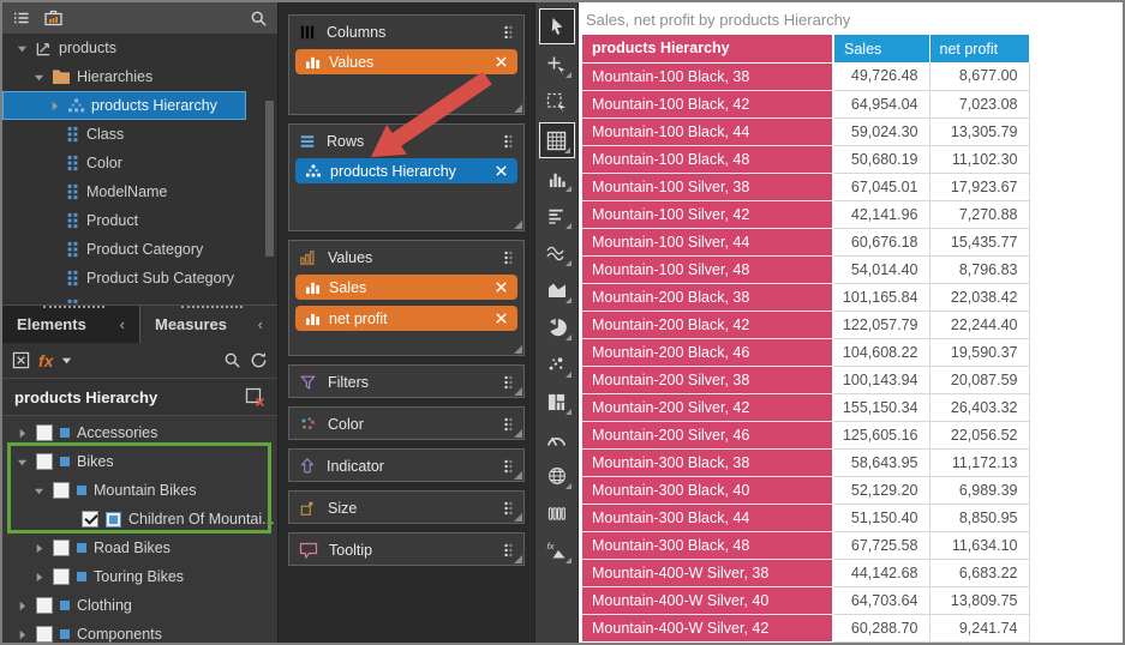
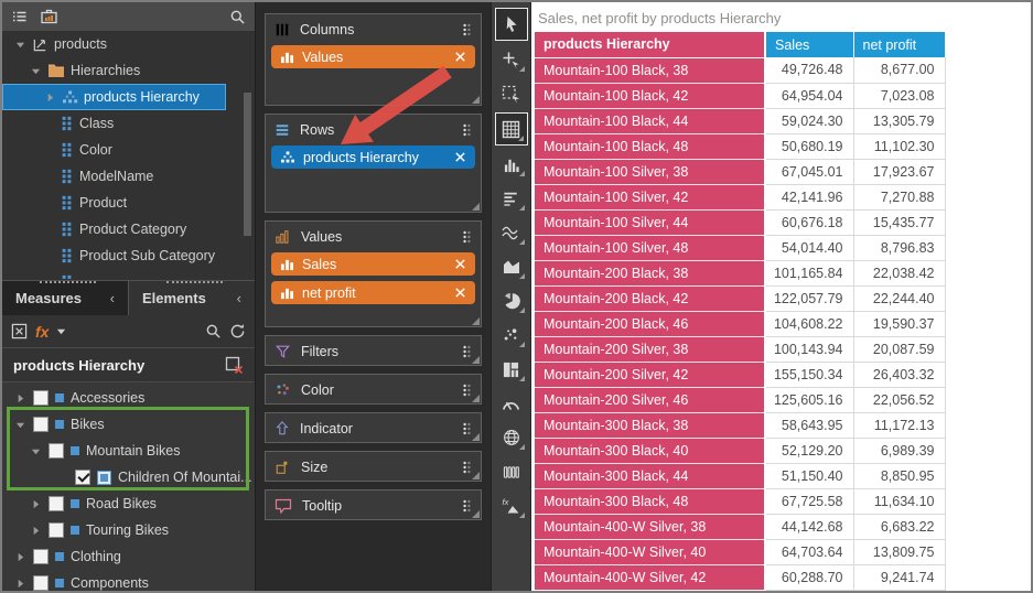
  products
  Hierarchies
  products Hierarchy
  Class
  Color
  ModelName
  Product
  Product Category
  Product Sub Category
- Elements
+ Measures
  ‹
- Measures
+ Elements
  ‹
  fx
  products Hierarchy
  Accessories
  Bikes
  Mountain Bikes
  Children Of Mountai...
  Road Bikes
  Touring Bikes
  Clothing
  Components
  Columns
  Values
  Rows
  products Hierarchy
  Values
  Sales
  net profit
  Filters
  Color
  Indicator
  Size
  Tooltip
  fx
  Sales, net profit by products Hierarchy
  products Hierarchy	Sales	net profit
  Mountain-100 Black, 38	49,726.48	8,677.00
  Mountain-100 Black, 42	64,954.04	7,023.08
  Mountain-100 Black, 44	59,024.30	13,305.79
  Mountain-100 Black, 48	50,680.19	11,102.30
  Mountain-100 Silver, 38	67,045.01	17,923.67
  Mountain-100 Silver, 42	42,141.96	7,270.88
  Mountain-100 Silver, 44	60,676.18	15,435.77
  Mountain-100 Silver, 48	54,014.40	8,796.83
  Mountain-200 Black, 38	101,165.84	22,038.42
  Mountain-200 Black, 42	122,057.79	22,244.40
  Mountain-200 Black, 46	104,608.22	19,590.37
  Mountain-200 Silver, 38	100,143.94	20,087.59
  Mountain-200 Silver, 42	155,150.34	26,403.32
  Mountain-200 Silver, 46	125,605.16	22,056.52
  Mountain-300 Black, 38	58,643.95	11,172.13
  Mountain-300 Black, 40	52,129.20	6,989.39
  Mountain-300 Black, 44	51,150.40	8,850.95
  Mountain-300 Black, 48	67,725.58	11,634.10
  Mountain-400-W Silver, 38	44,142.68	6,683.22
  Mountain-400-W Silver, 40	64,703.64	13,809.75
  Mountain-400-W Silver, 42	60,288.70	9,241.74
